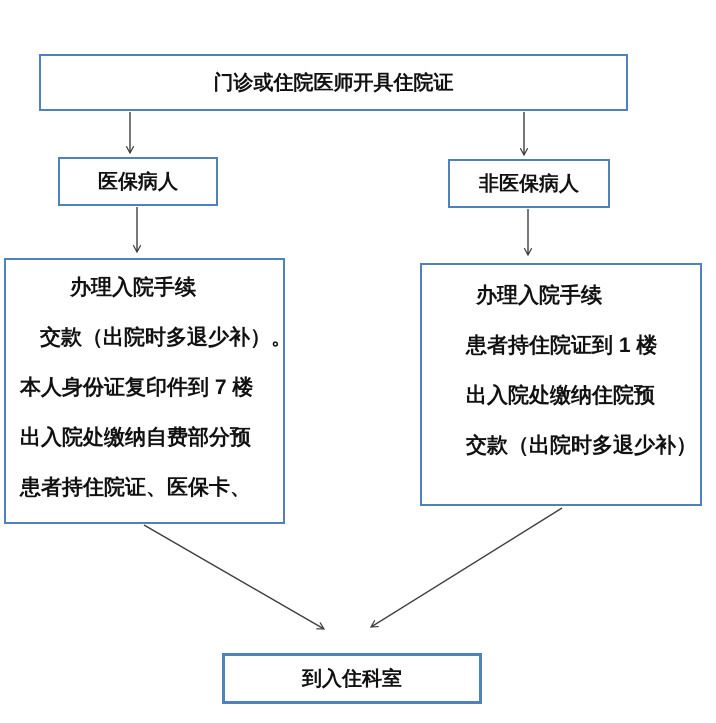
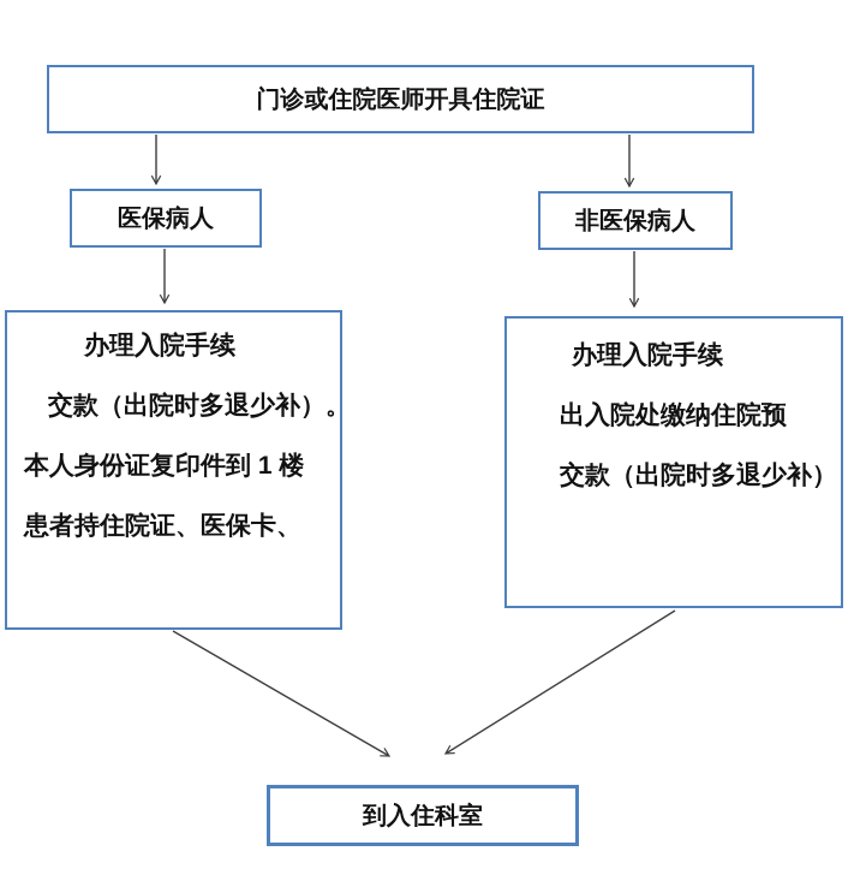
  门诊或住院医师开具住院证
  医保病人
  非医保病人
  办理入院手续
  交款（出院时多退少补）。
- 本人身份证复印件到 7 楼
+ 本人身份证复印件到 1 楼
- 出入院处缴纳自费部分预
  患者持住院证、医保卡、
  办理入院手续
- 患者持住院证到 1 楼
  出入院处缴纳住院预
  交款（出院时多退少补）
  到入住科室
